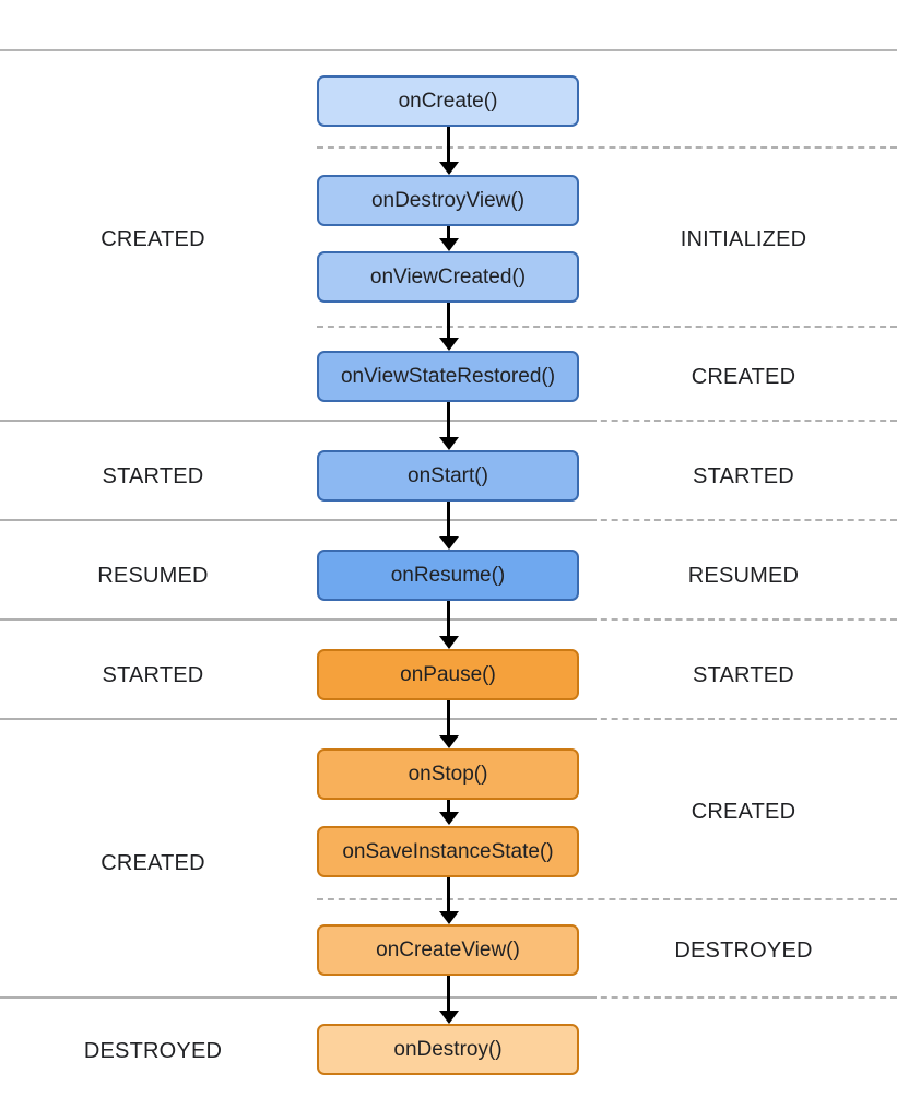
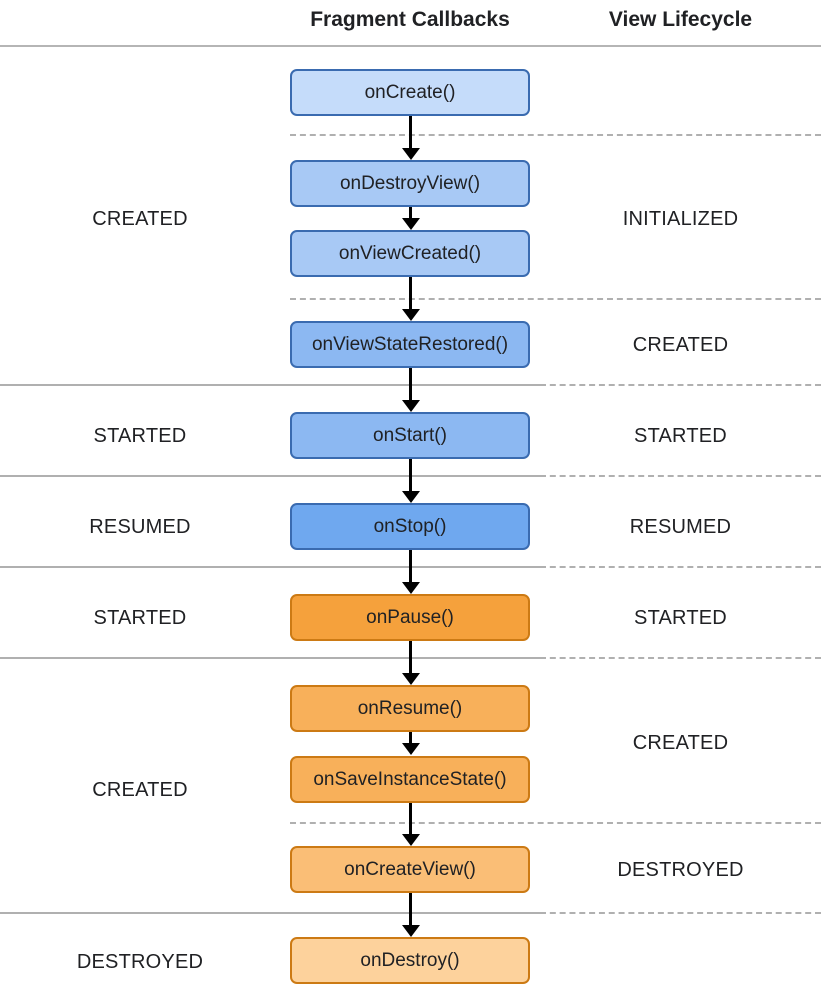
+ Fragment Callbacks
+ View Lifecycle
  CREATED
  STARTED
  RESUMED
  STARTED
  CREATED
  DESTROYED
  INITIALIZED
  CREATED
  STARTED
  RESUMED
  STARTED
  CREATED
  DESTROYED
  onCreate()
  onDestroyView()
  onViewCreated()
  onViewStateRestored()
  onStart()
- onResume()
+ onStop()
  onPause()
- onStop()
+ onResume()
  onSaveInstanceState()
  onCreateView()
  onDestroy()
